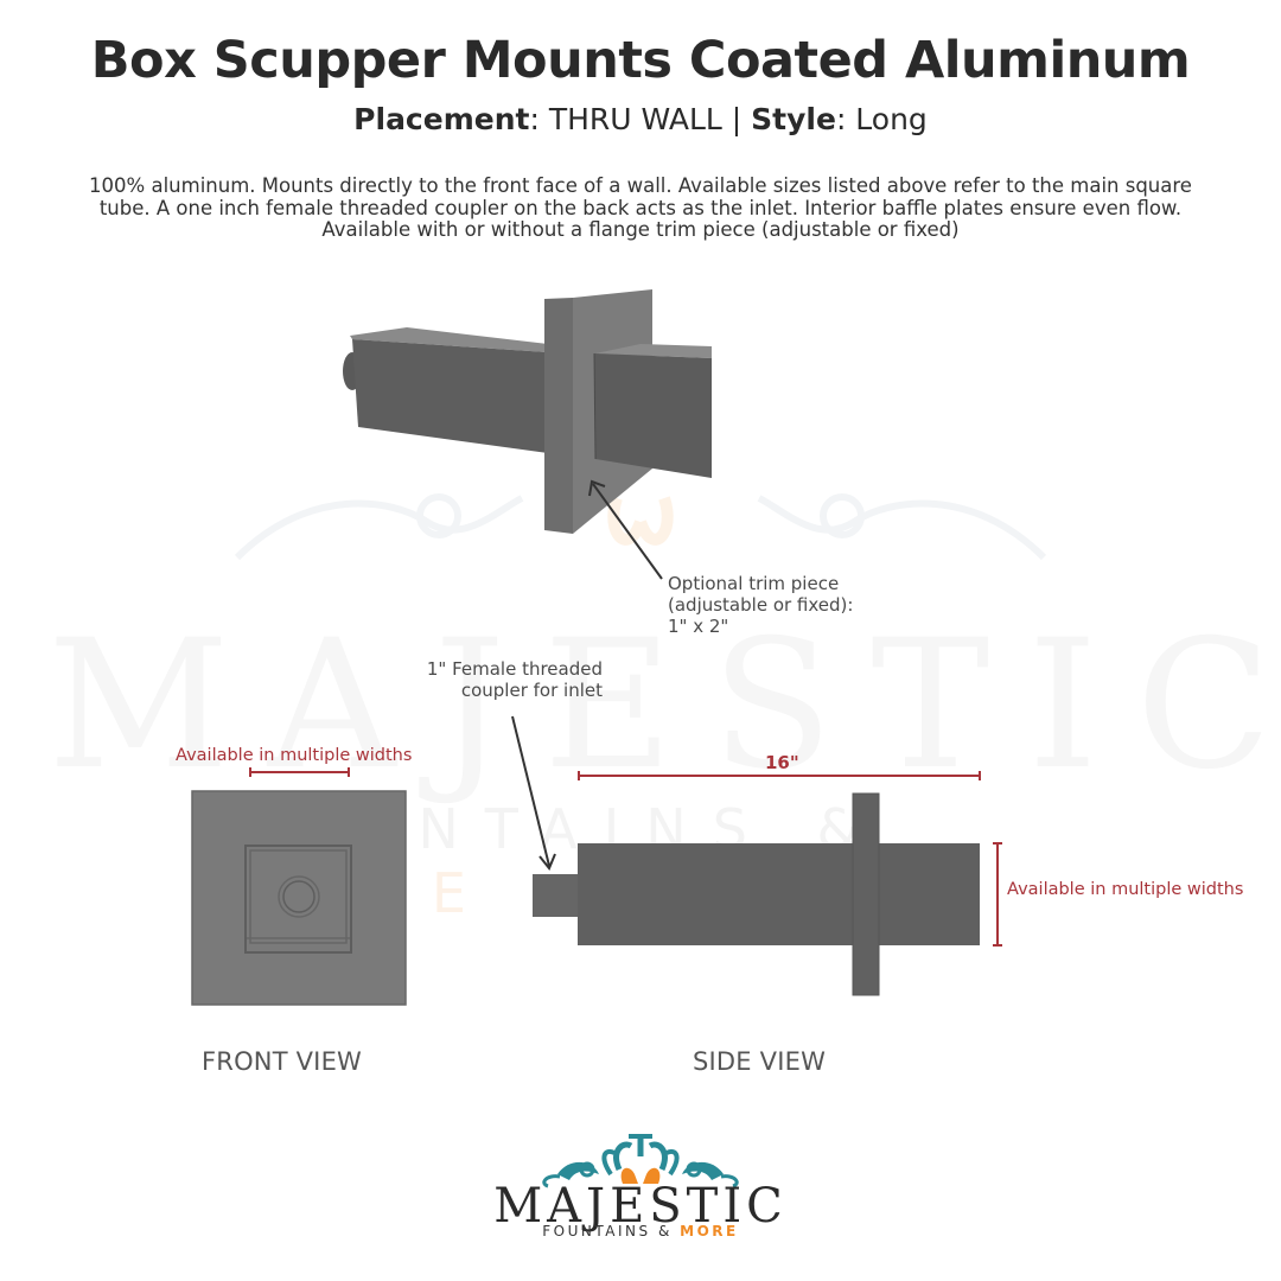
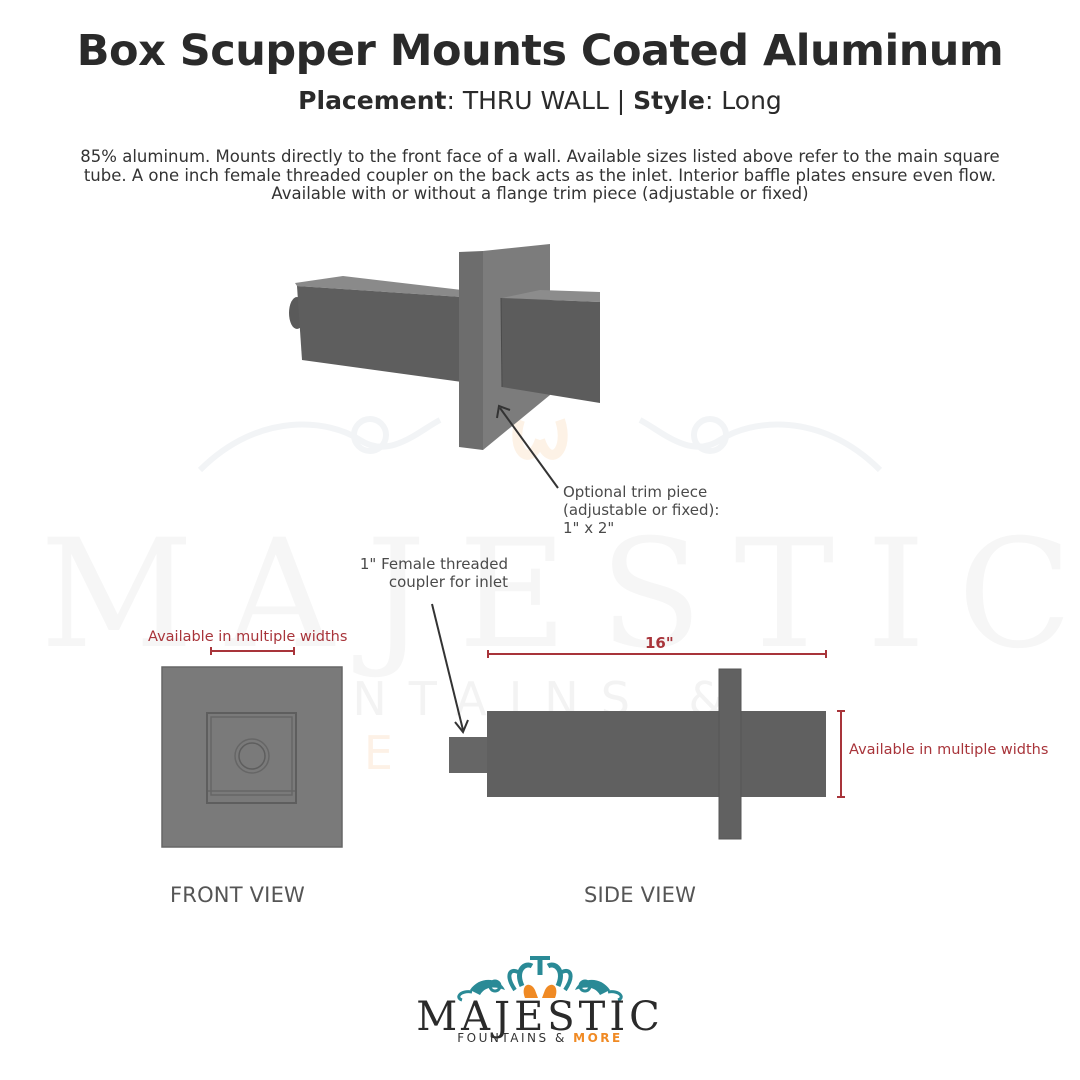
  Box Scupper Mounts Coated Aluminum
  Placement: THRU WALL | Style: Long
- 100% aluminum. Mounts directly to the front face of a wall. Available sizes listed above refer to the main square tube. A one inch female threaded coupler on the back acts as the inlet. Interior baffle plates ensure even flow. Available with or without a flange trim piece (adjustable or fixed)
+ 85% aluminum. Mounts directly to the front face of a wall. Available sizes listed above refer to the main square tube. A one inch female threaded coupler on the back acts as the inlet. Interior baffle plates ensure even flow. Available with or without a flange trim piece (adjustable or fixed)
  MAJESTIC
  Optional trim piece
  (adjustable or fixed):
  1" x 2"
  1" Female threaded
  coupler for inlet
  Available in multiple widths
  16"
  Available in multiple widths
  FRONT VIEW
  SIDE VIEW
  MAJESTIC
  FOUNTAINS & MORE
